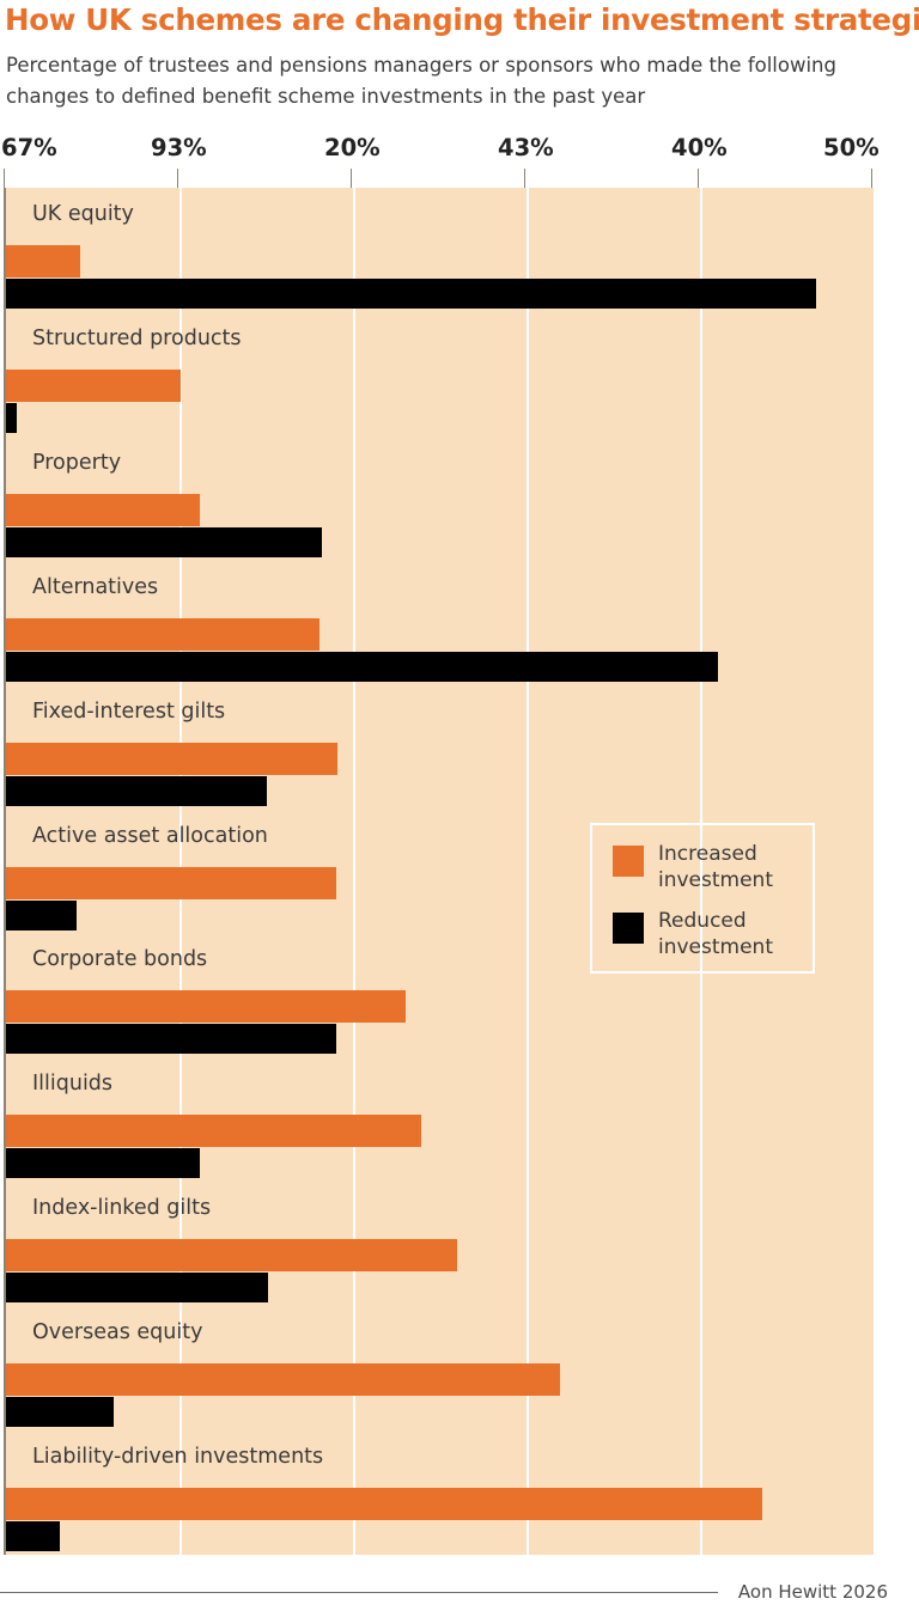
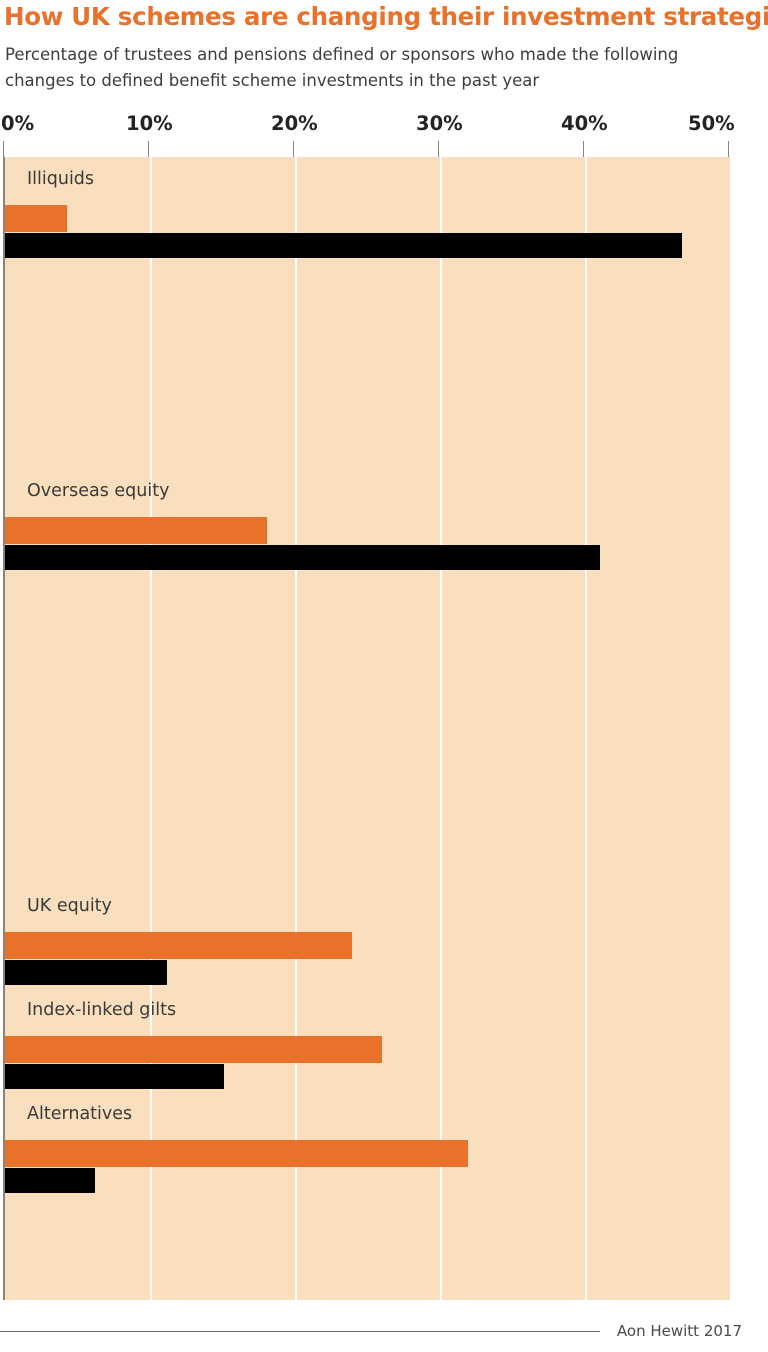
  How UK schemes are changing their investment strategi
- Percentage of trustees and pensions managers or sponsors who made the following changes to defined benefit scheme investments in the past year
+ Percentage of trustees and pensions defined or sponsors who made the following changes to defined benefit scheme investments in the past year
- 67%
+ 0%
- 93%
+ 10%
  20%
- 43%
+ 30%
  40%
  50%
- UK equity
+ Illiquids
- Structured products
- Property
- Alternatives
+ Overseas equity
- Fixed-interest gilts
- Active asset allocation
- Corporate bonds
- Illiquids
+ UK equity
  Index-linked gilts
- Overseas equity
+ Alternatives
- Liability-driven investments
- Increased investment
- Reduced investment
- Aon Hewitt 2026
+ Aon Hewitt 2017
